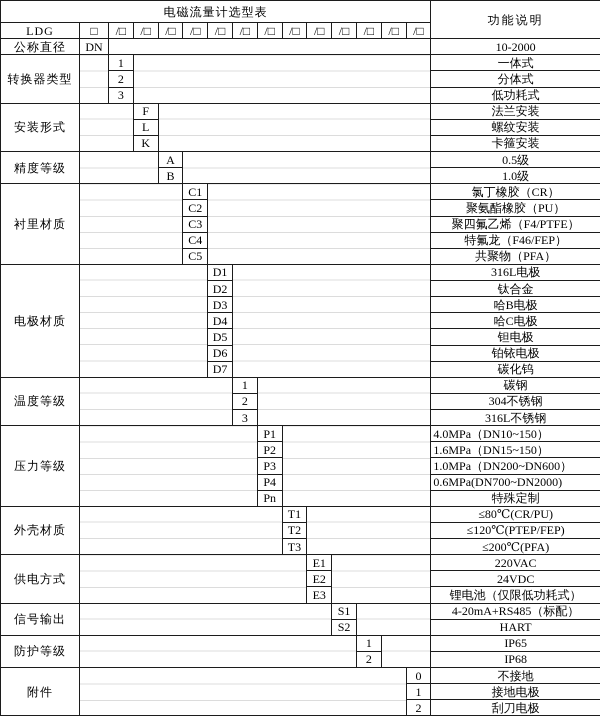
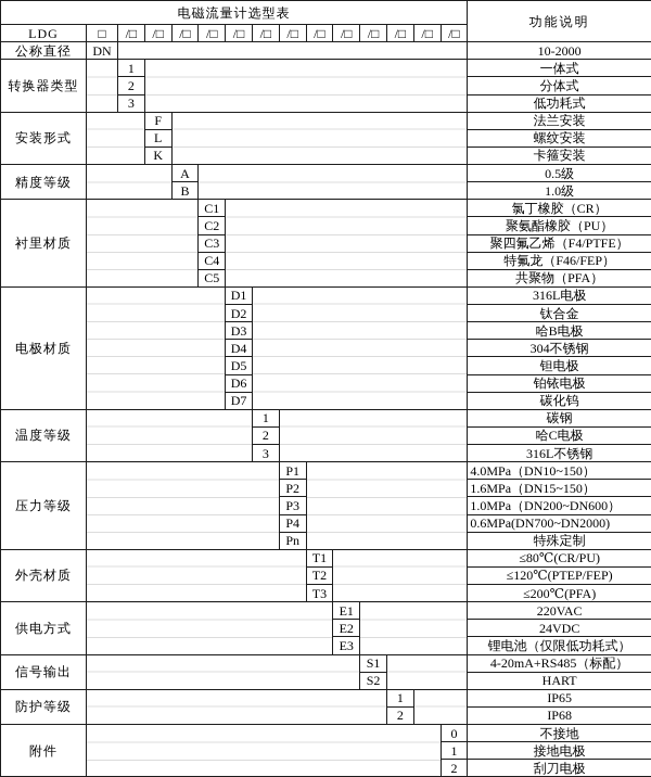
  电磁流量计选型表	功能说明
  LDG	□	/□	/□	/□	/□	/□	/□	/□	/□	/□	/□	/□	/□	/□
  公称直径	DN		10-2000
  转换器类型		1		一体式
  2	分体式
  3	低功耗式
  安装形式		F		法兰安装
  L	螺纹安装
  K	卡箍安装
  精度等级		A		0.5级
  B	1.0级
  衬里材质		C1		氯丁橡胶（CR）
  C2	聚氨酯橡胶（PU）
  C3	聚四氟乙烯（F4/PTFE）
  C4	特氟龙（F46/FEP）
  C5	共聚物（PFA）
  电极材质		D1		316L电极
  D2	钛合金
  D3	哈B电极
- D4	哈C电极
+ D4	304不锈钢
  D5	钽电极
  D6	铂铱电极
  D7	碳化钨
  温度等级		1		碳钢
- 2	304不锈钢
+ 2	哈C电极
  3	316L不锈钢
  压力等级		P1		4.0MPa（DN10~150）
  P2	1.6MPa（DN15~150）
  P3	1.0MPa（DN200~DN600）
  P4	0.6MPa(DN700~DN2000)
  Pn	特殊定制
  外壳材质		T1		≤80℃(CR/PU)
  T2	≤120℃(PTEP/FEP)
  T3	≤200℃(PFA)
  供电方式		E1		220VAC
  E2	24VDC
  E3	锂电池（仅限低功耗式）
  信号输出		S1		4-20mA+RS485（标配）
  S2	HART
  防护等级		1		IP65
  2	IP68
  附件		0	不接地
  1	接地电极
  2	刮刀电极
